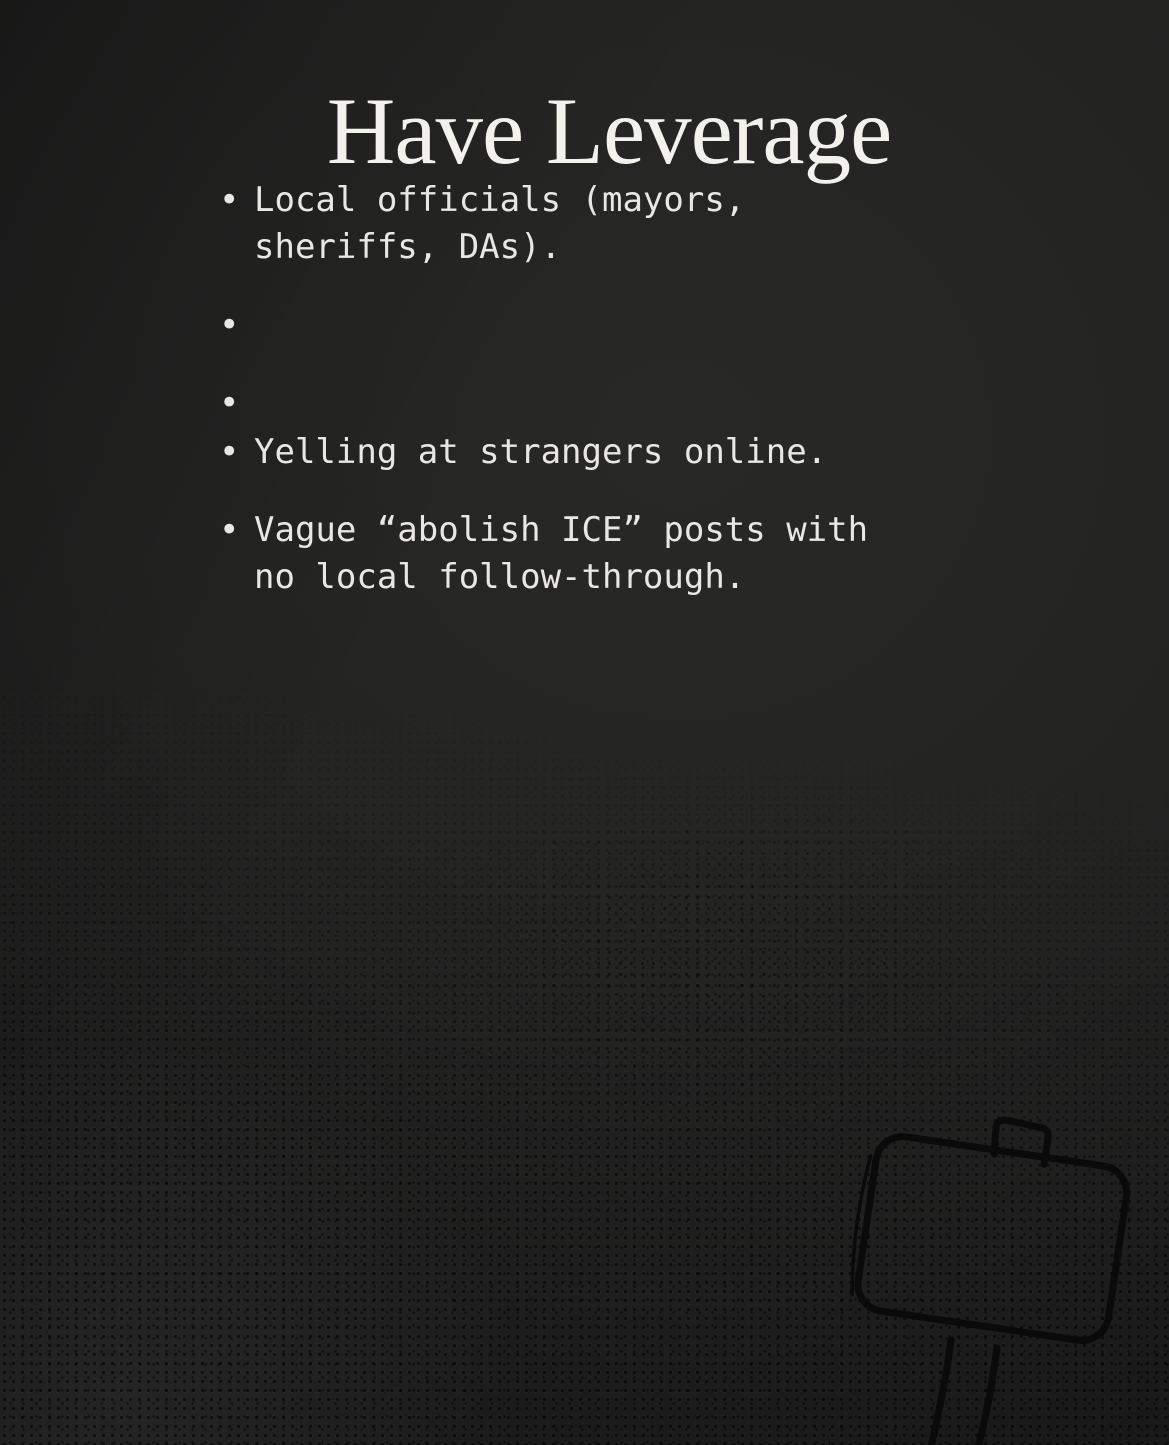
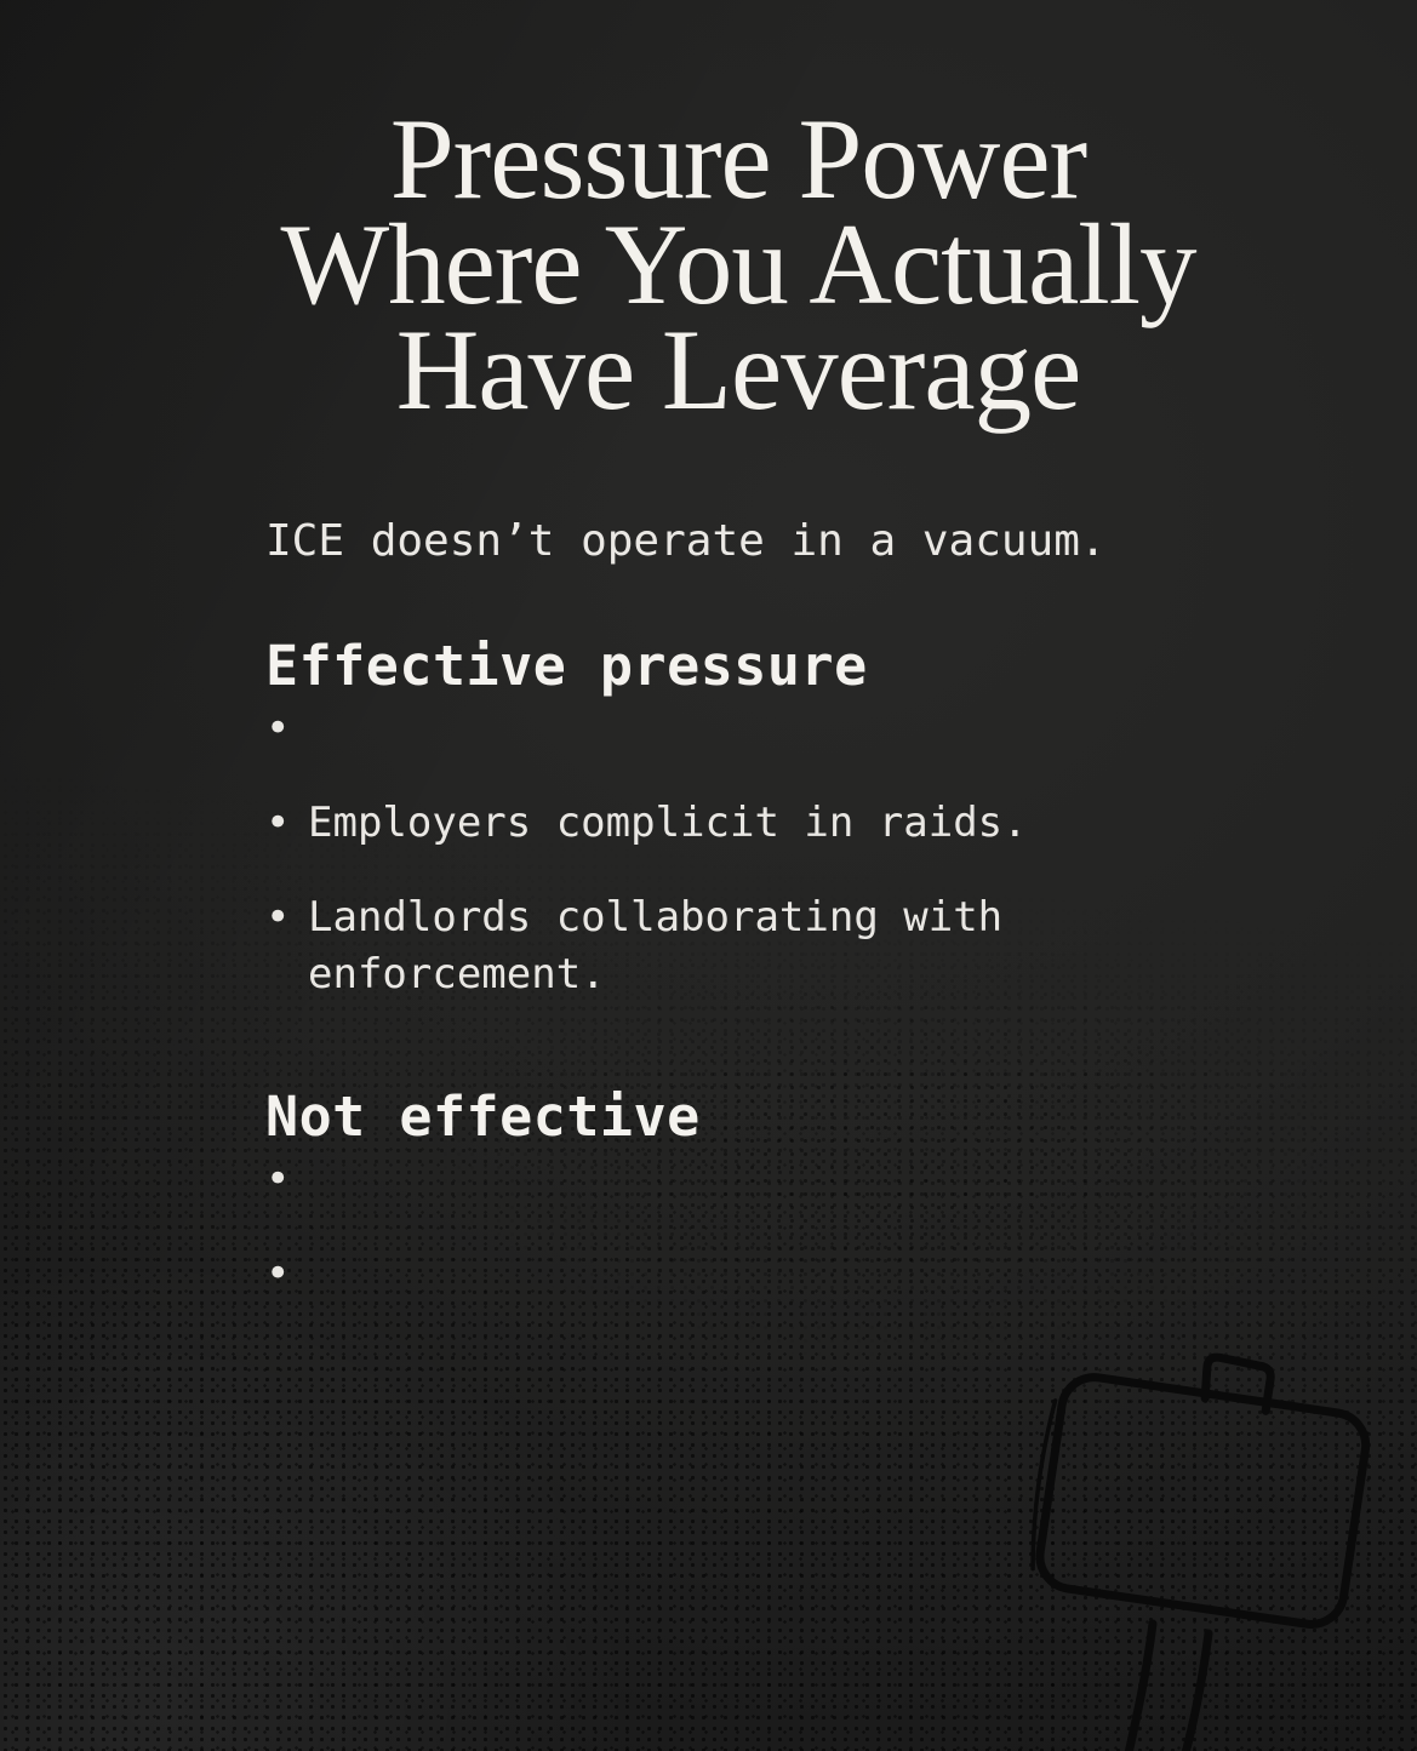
+ Pressure Power
+ Where You Actually
  Have Leverage
+ ICE doesn’t operate in a vacuum.
+ Effective pressure
  •
- Local officials (mayors, sheriffs, DAs).
  •
+ Employers complicit in raids.
  •
+ Landlords collaborating with enforcement.
+ Not effective
  •
- Yelling at strangers online.
  •
- Vague “abolish ICE” posts with no local follow-through.
